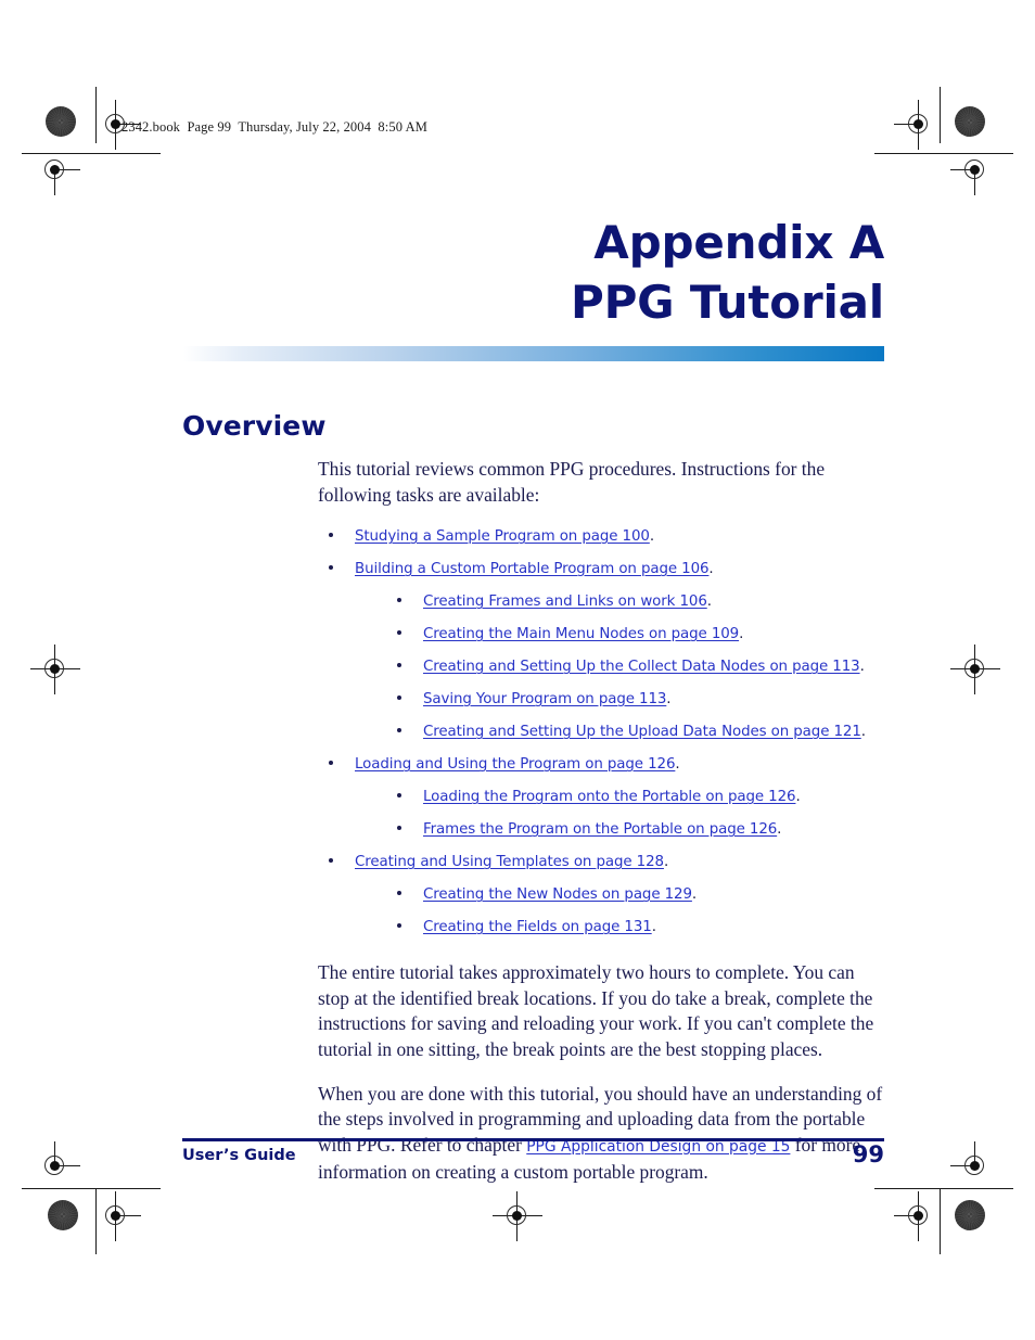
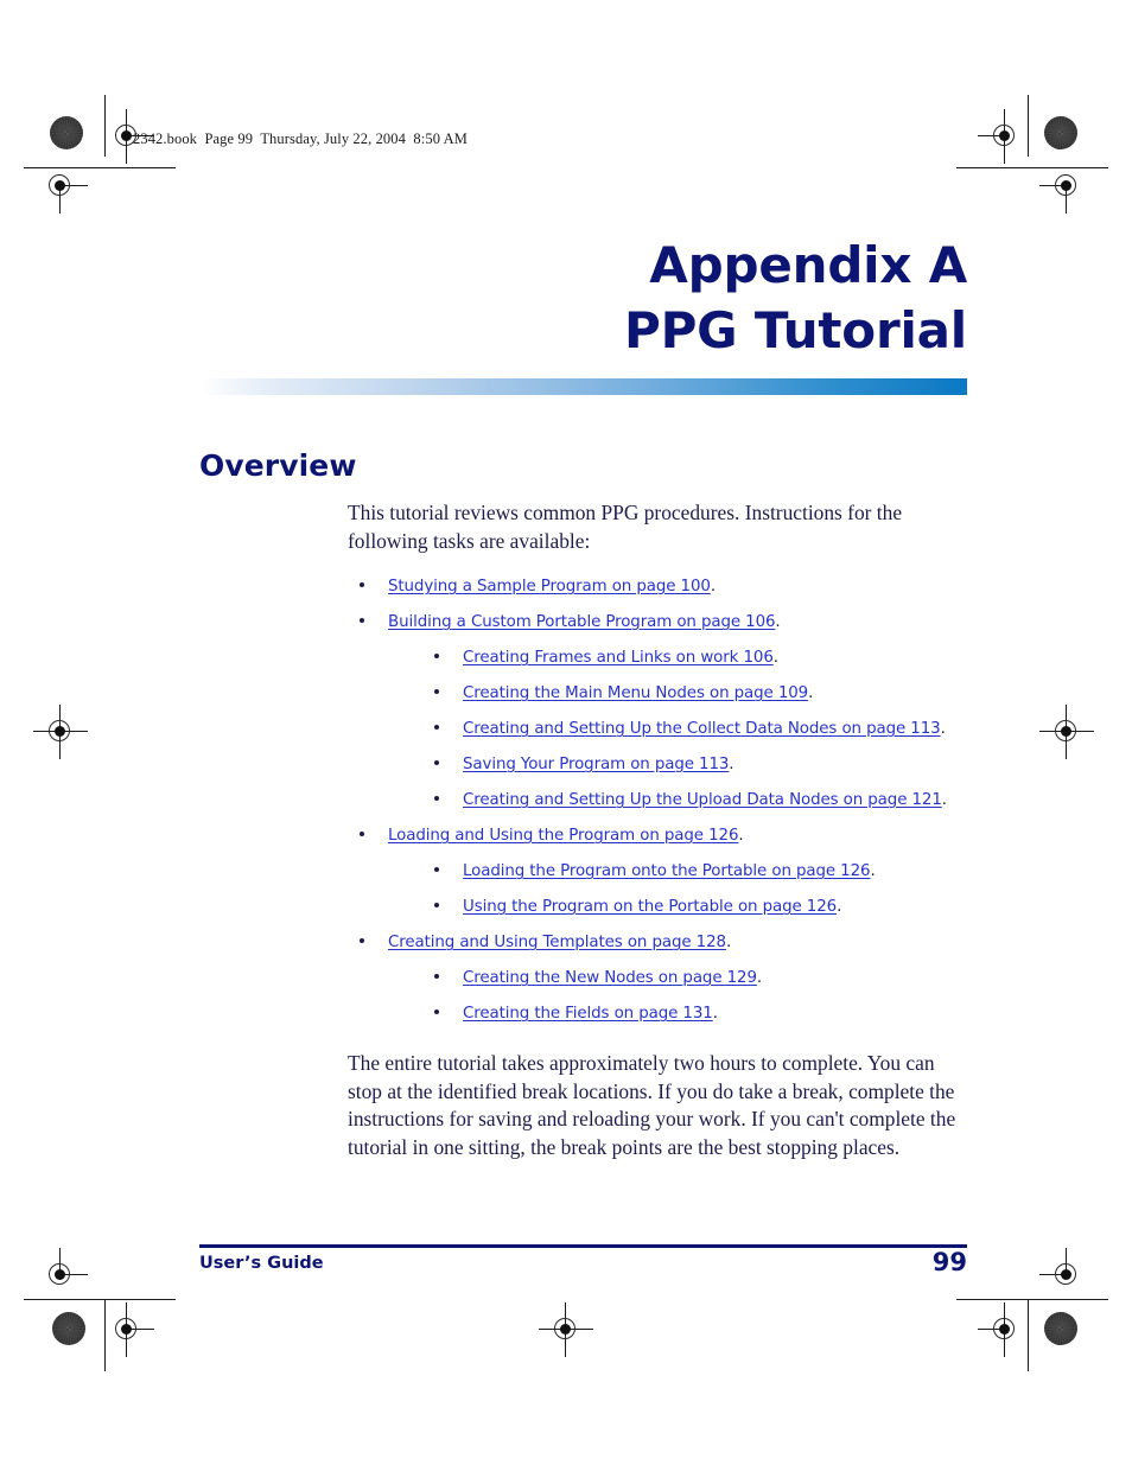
  2342.book Page 99 Thursday, July 22, 2004 8:50 AM
  Appendix A
  PPG Tutorial
  Overview
  This tutorial reviews common PPG procedures. Instructions for the following tasks are available:
  Studying a Sample Program on page 100.
  Building a Custom Portable Program on page 106.
  Creating Frames and Links on work 106.
  Creating the Main Menu Nodes on page 109.
  Creating and Setting Up the Collect Data Nodes on page 113.
  Saving Your Program on page 113.
  Creating and Setting Up the Upload Data Nodes on page 121.
  Loading and Using the Program on page 126.
  Loading the Program onto the Portable on page 126.
- Frames the Program on the Portable on page 126.
+ Using the Program on the Portable on page 126.
  Creating and Using Templates on page 128.
  Creating the New Nodes on page 129.
  Creating the Fields on page 131.
  The entire tutorial takes approximately two hours to complete. You can stop at the identified break locations. If you do take a break, complete the instructions for saving and reloading your work. If you can't complete the tutorial in one sitting, the break points are the best stopping places.
- When you are done with this tutorial, you should have an understanding of the steps involved in programming and uploading data from the portable with PPG. Refer to chapter PPG Application Design on page 15 for more information on creating a custom portable program.
  User’s Guide
  99
